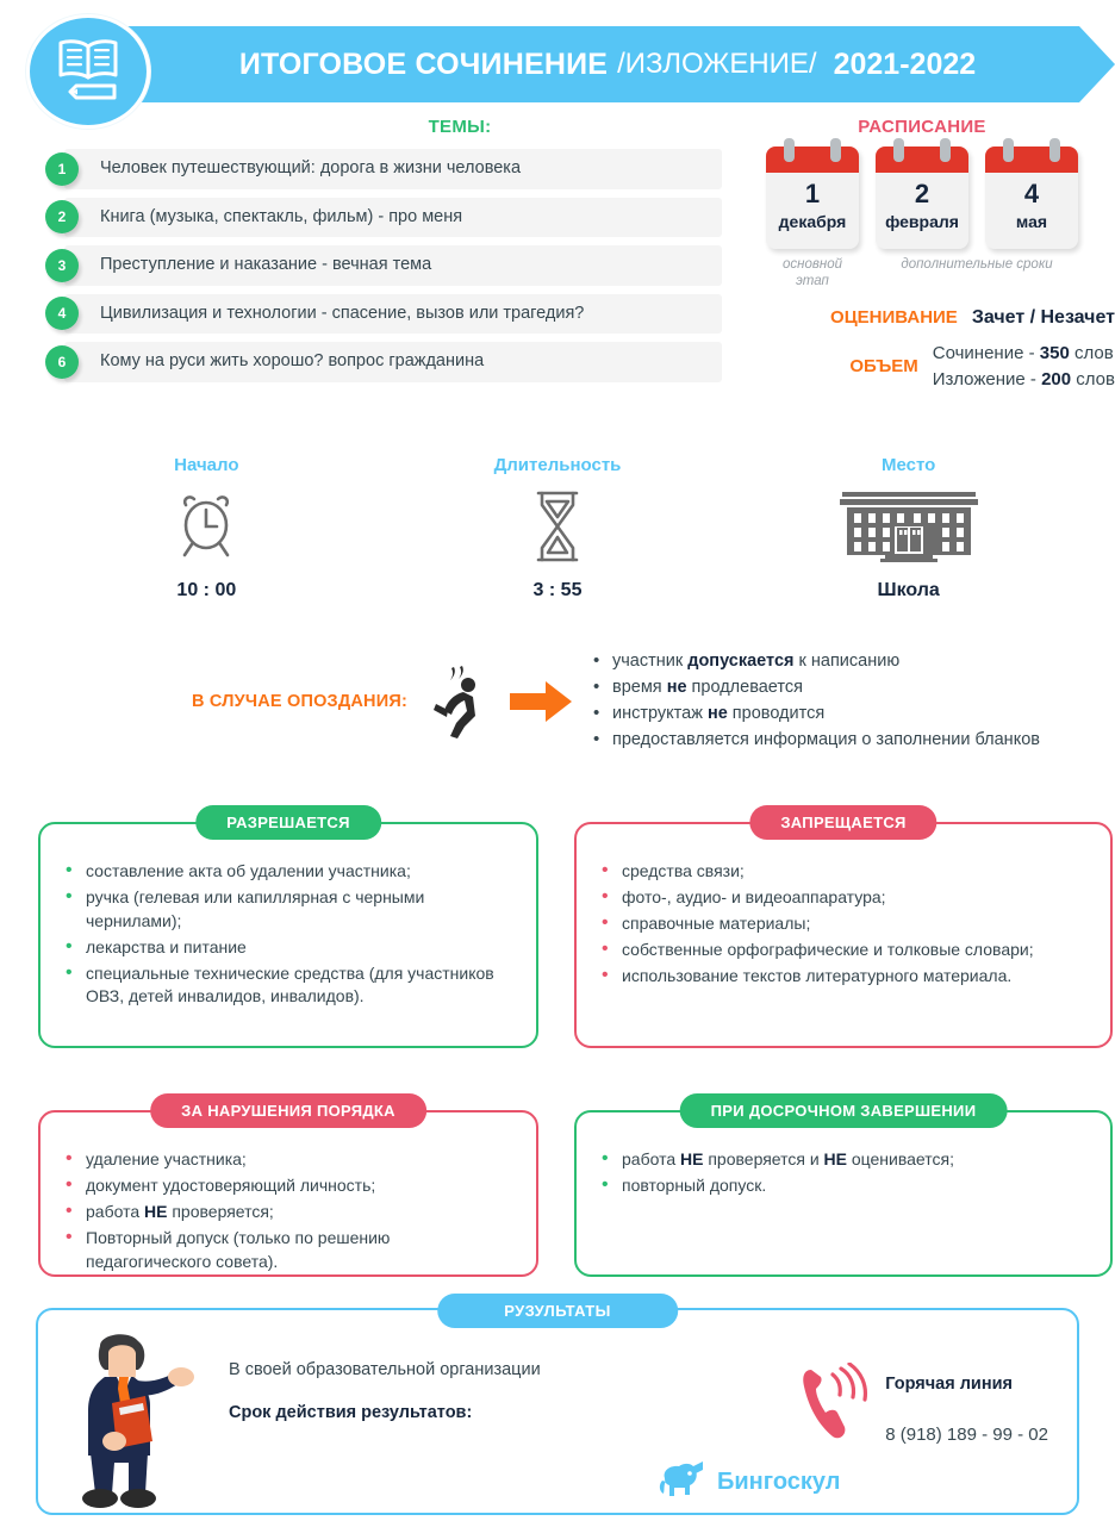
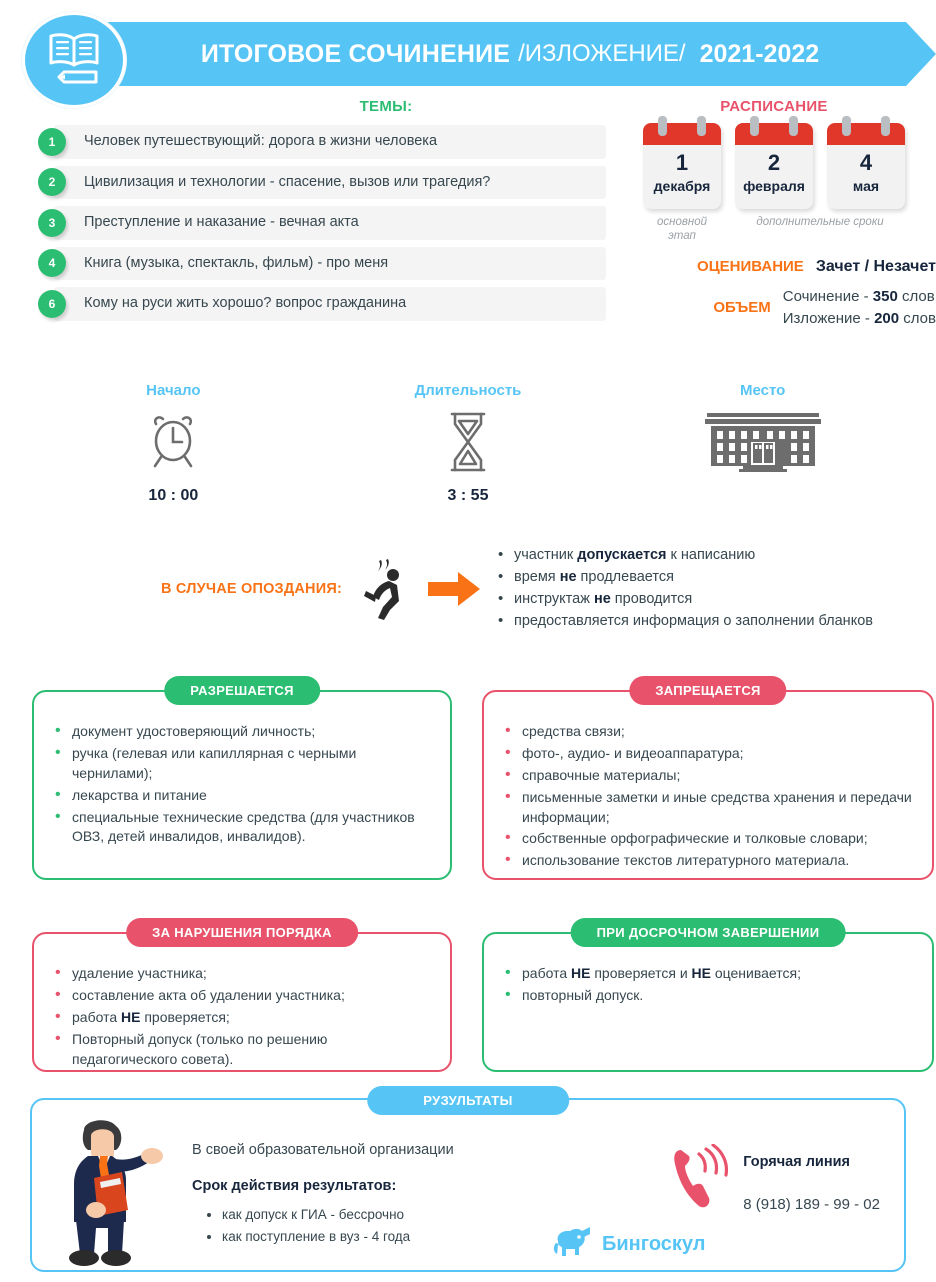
  ИТОГОВОЕ СОЧИНЕНИЕ
  /ИЗЛОЖЕНИЕ/
  2021-2022
  ТЕМЫ:
  1
  Человек путешествующий: дорога в жизни человека
  2
- Книга (музыка, спектакль, фильм) - про меня
+ Цивилизация и технологии - спасение, вызов или трагедия?
  3
- Преступление и наказание - вечная тема
+ Преступление и наказание - вечная акта
  4
- Цивилизация и технологии - спасение, вызов или трагедия?
+ Книга (музыка, спектакль, фильм) - про меня
  6
  Кому на руси жить хорошо? вопрос гражданина
  РАСПИСАНИЕ
  1
  декабря
  2
  февраля
  4
  мая
  основной этап
  дополнительные сроки
  ОЦЕНИВАНИЕ
  Зачет / Незачет
  ОБЪЕМ
  Сочинение - 350 слов
  Изложение - 200 слов
  Начало
  10 : 00
  Длительность
  3 : 55
  Место
- Школа
  В СЛУЧАЕ ОПОЗДАНИЯ:
  участник допускается к написанию
  время не продлевается
  инструктаж не проводится
  предоставляется информация о заполнении бланков
- составление акта об удалении участника;
+ документ удостоверяющий личность;
  ручка (гелевая или капиллярная с черными чернилами);
  лекарства и питание
  специальные технические средства (для участников ОВЗ, детей инвалидов, инвалидов).
  РАЗРЕШАЕТСЯ
  средства связи;
  фото-, аудио- и видеоаппаратура;
  справочные материалы;
+ письменные заметки и иные средства хранения и передачи информации;
  собственные орфографические и толковые словари;
  использование текстов литературного материала.
  ЗАПРЕЩАЕТСЯ
  удаление участника;
- документ удостоверяющий личность;
+ составление акта об удалении участника;
  работа НЕ проверяется;
  Повторный допуск (только по решению педагогического совета).
  ЗА НАРУШЕНИЯ ПОРЯДКА
  работа НЕ проверяется и НЕ оценивается;
  повторный допуск.
  ПРИ ДОСРОЧНОМ ЗАВЕРШЕНИИ
  В своей образовательной организации
  Срок действия результатов:
+ как допуск к ГИА - бессрочно
+ как поступление в вуз - 4 года
  Горячая линия
  8 (918) 189 - 99 - 02
  Бингоскул
  РУЗУЛЬТАТЫ
